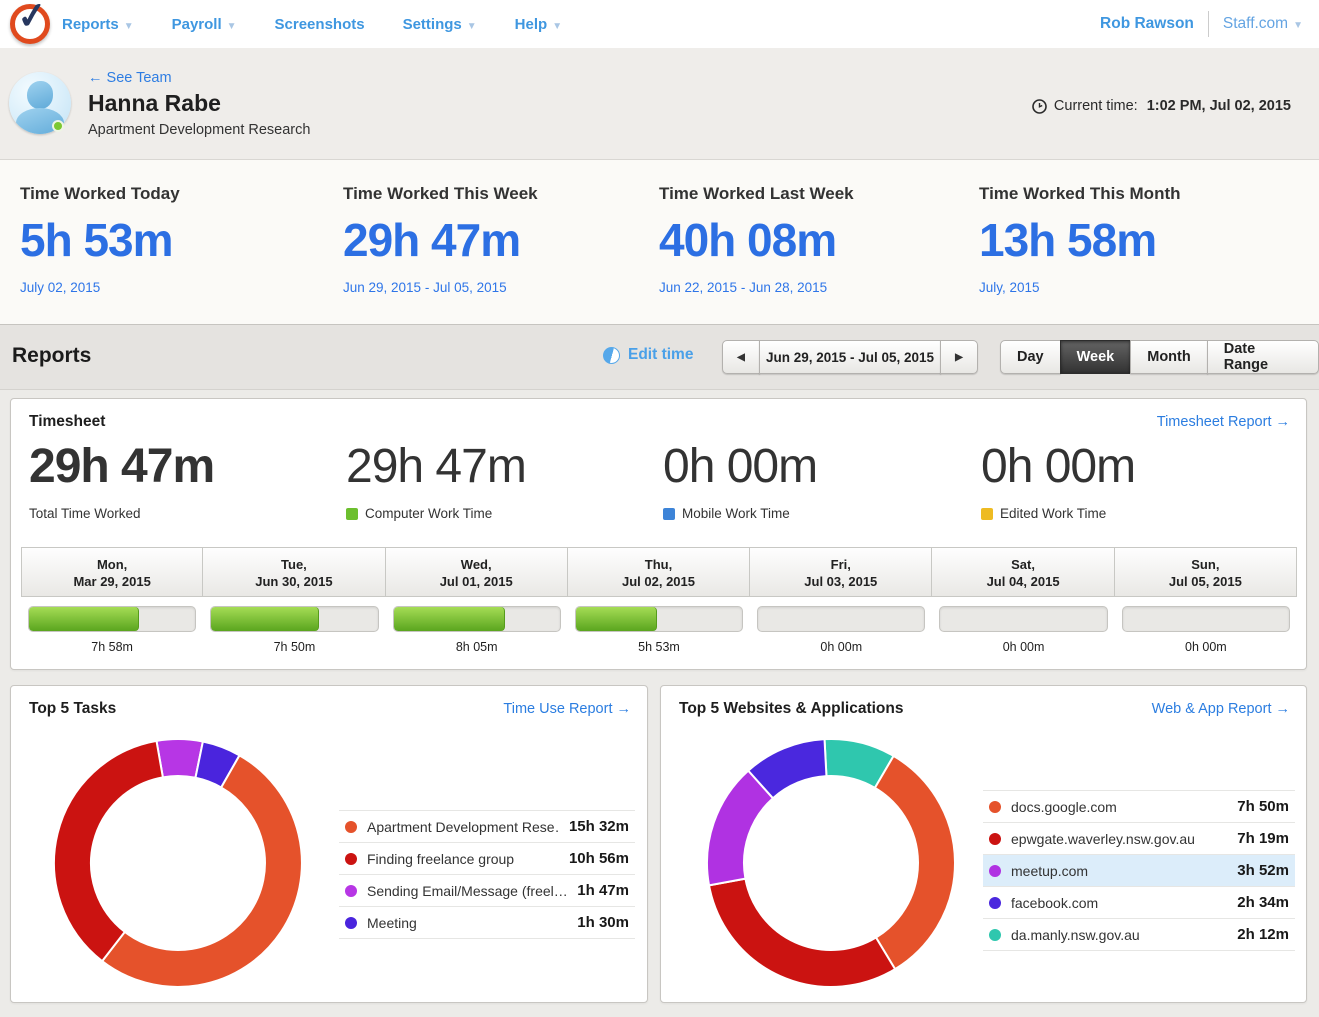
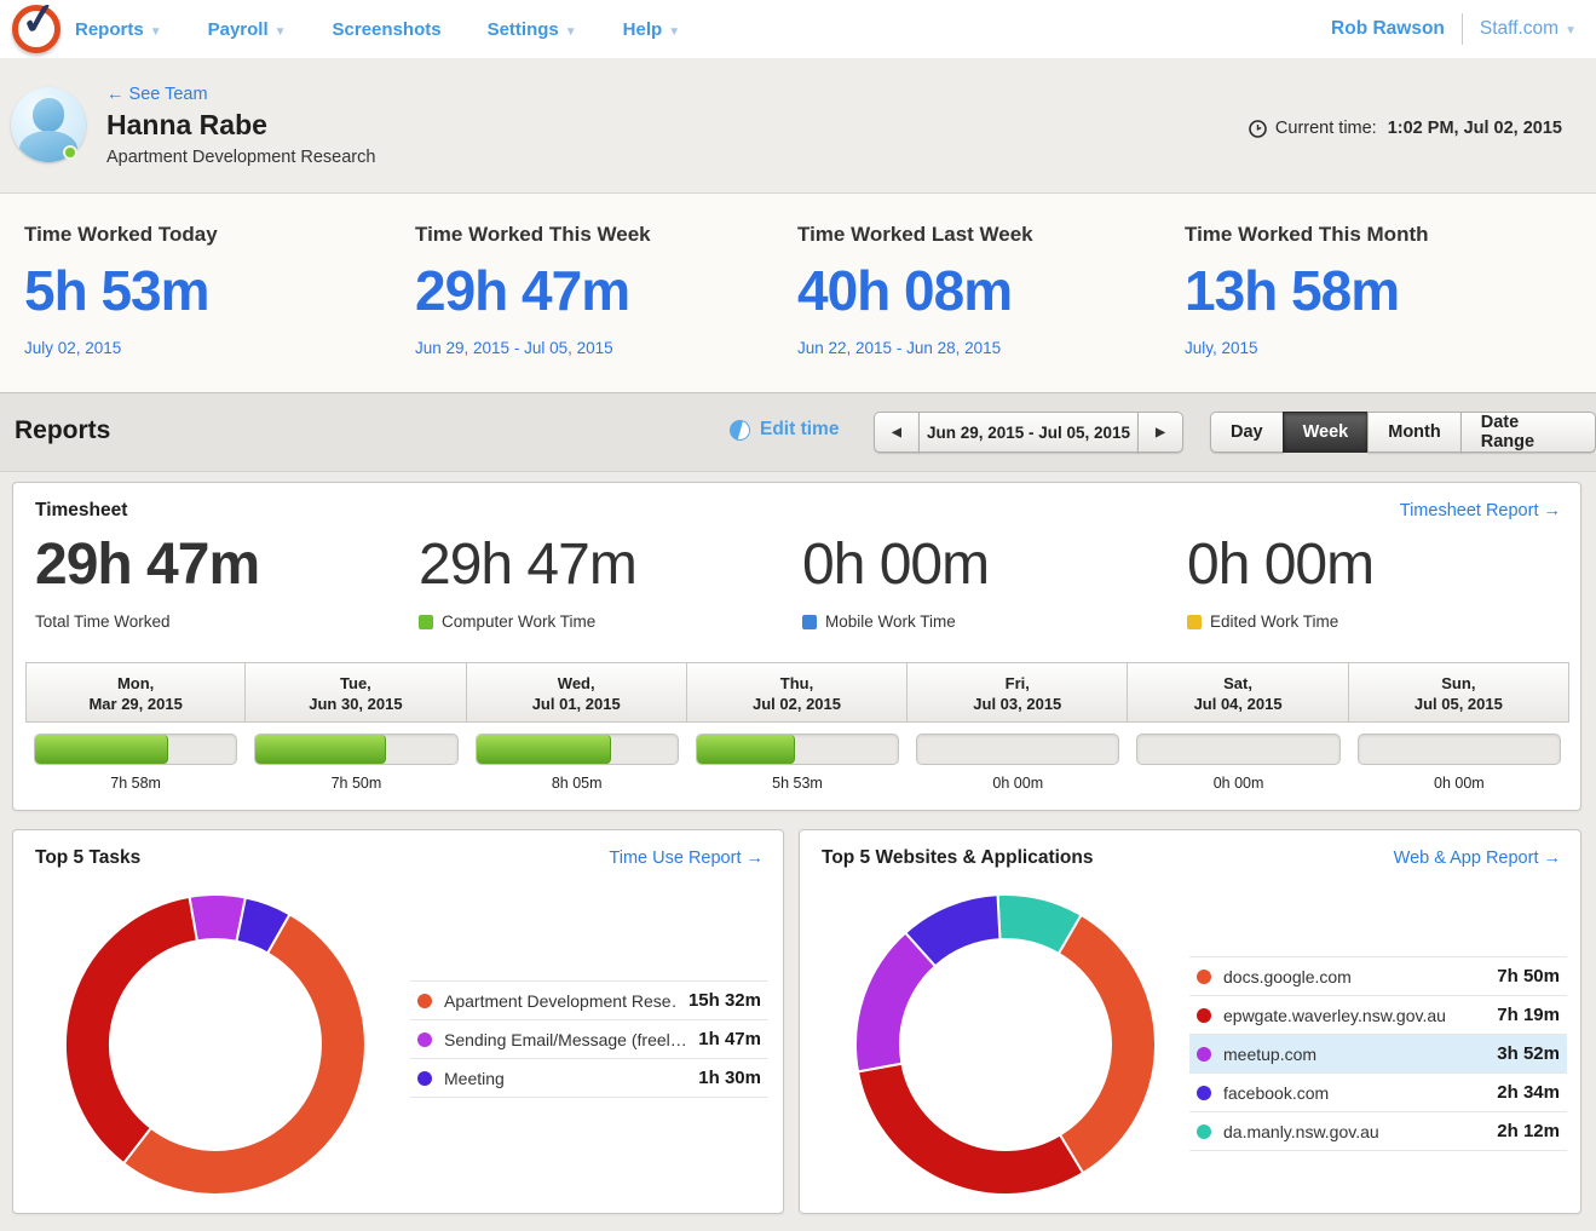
  Reports ▼
  Payroll ▼
  Screenshots
  Settings ▼
  Help ▼
  Rob Rawson
  Staff.com ▼
  ← See Team
  Hanna Rabe
  Apartment Development Research
  Current time:
  1:02 PM, Jul 02, 2015
  Time Worked Today
  5h 53m
  July 02, 2015
  Time Worked This Week
  29h 47m
  Jun 29, 2015 - Jul 05, 2015
  Time Worked Last Week
  40h 08m
  Jun 22, 2015 - Jun 28, 2015
  Time Worked This Month
  13h 58m
  July, 2015
  Reports
  Edit time
  ◀
  Jun 29, 2015 - Jul 05, 2015
  ▶
  Day
  Week
  Month
  Date Range
  Timesheet
  Timesheet Report →
  29h 47m
  Total Time Worked
  29h 47m
  Computer Work Time
  0h 00m
  Mobile Work Time
  0h 00m
  Edited Work Time
  Mon,
  Mar 29, 2015
  Tue,
  Jun 30, 2015
  Wed,
  Jul 01, 2015
  Thu,
  Jul 02, 2015
  Fri,
  Jul 03, 2015
  Sat,
  Jul 04, 2015
  Sun,
  Jul 05, 2015
  7h 58m
  7h 50m
  8h 05m
  5h 53m
  0h 00m
  0h 00m
  0h 00m
  Top 5 Tasks
  Time Use Report →
  Apartment Development Rese
  15h 32m
- Finding freelance group
- 10h 56m
  Sending Email/Message (freel…
  1h 47m
  Meeting
  1h 30m
  Top 5 Websites & Applications
  Web & App Report →
  docs.google.com
  7h 50m
  epwgate.waverley.nsw.gov.au
  7h 19m
  meetup.com
  3h 52m
  facebook.com
  2h 34m
  da.manly.nsw.gov.au
  2h 12m
